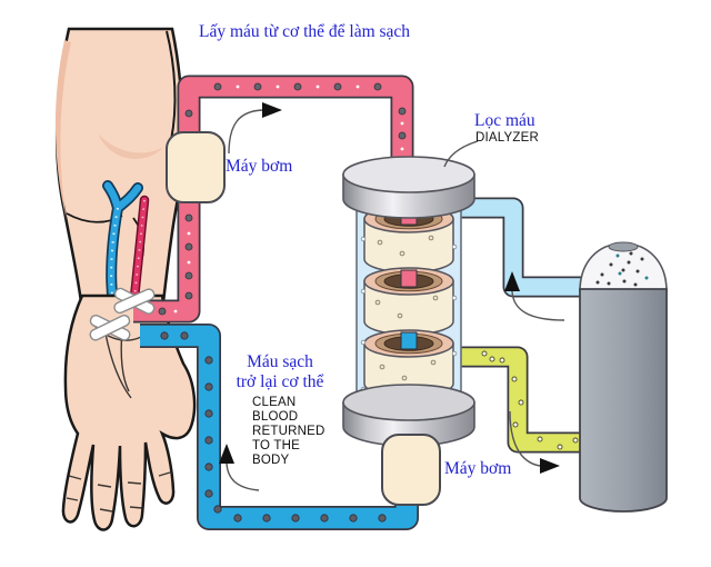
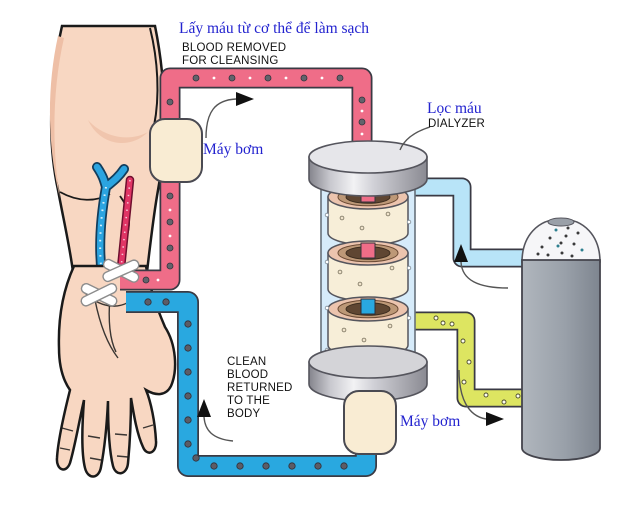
  Lấy máu từ cơ thể để làm sạch
+ BLOOD REMOVED
+ FOR CLEANSING
  Lọc máu
  DIALYZER
  Máy bơm
- Máu sạch
- trở lại cơ thể
  CLEAN
  BLOOD
  RETURNED
  TO THE
  BODY
  Máy bơm
